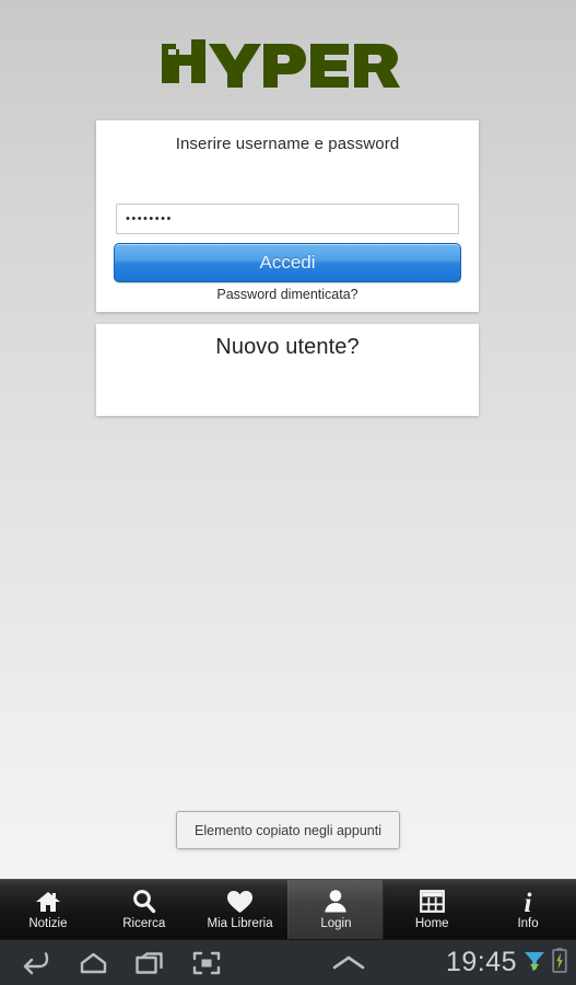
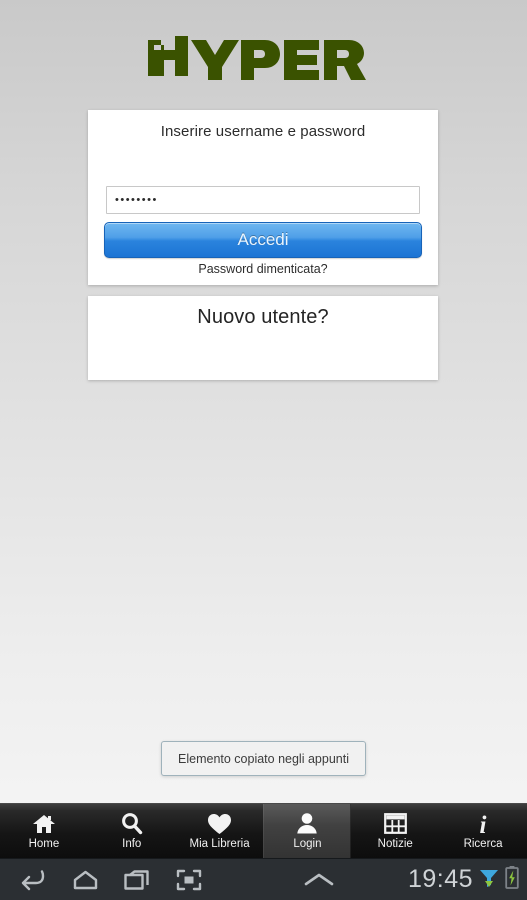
  Inserire username e password
  ••••••••
  Accedi
  Password dimenticata?
  Nuovo utente?
  Elemento copiato negli appunti
- Notizie
+ Home
- Ricerca
+ Info
  Mia Libreria
  Login
- Home
+ Notizie
  i
- Info
+ Ricerca
  19:45
